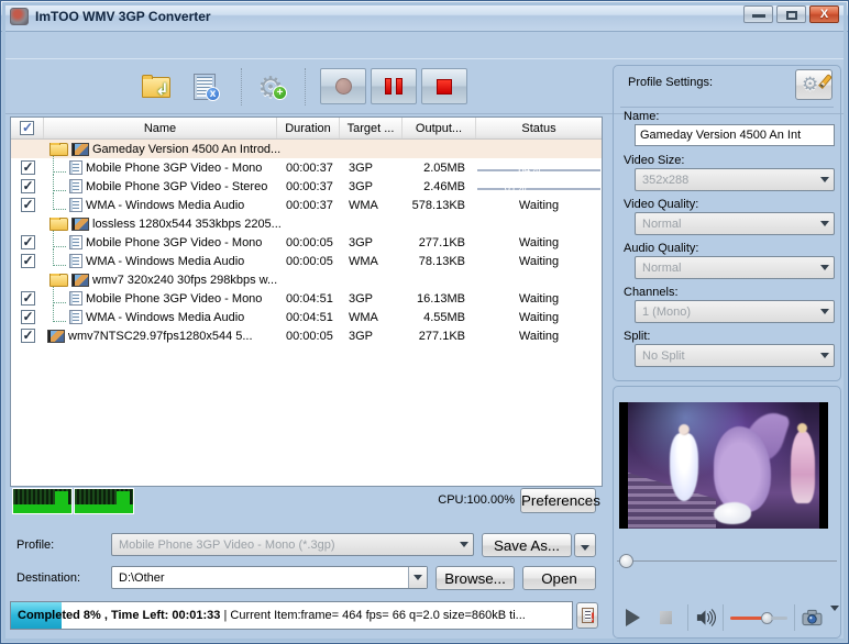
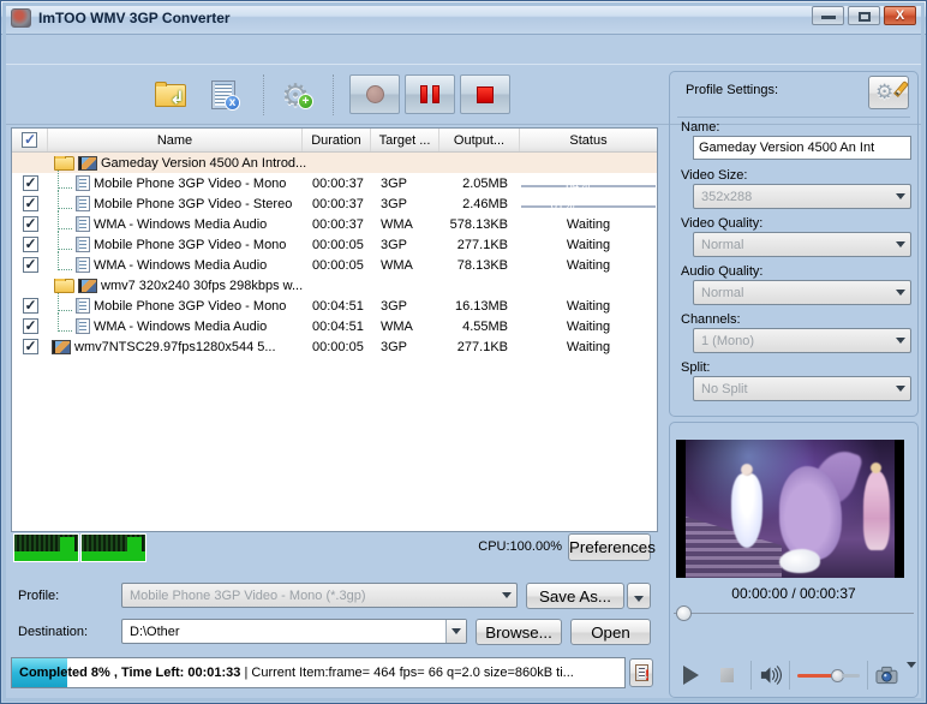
  ImTOO WMV 3GP Converter
  X
  ↲
  x
  ⚙
  +
  Name
  Duration
  Target ...
  Output...
  Status
  Gameday Version 4500 An Introd...
  Mobile Phone 3GP Video - Mono
  00:00:37
  3GP
  2.05MB
  84%
  Mobile Phone 3GP Video - Stereo
  00:00:37
  3GP
  2.46MB
  61%
  WMA - Windows Media Audio
  00:00:37
  WMA
  578.13KB
  Waiting
- lossless 1280x544 353kbps 2205...
  Mobile Phone 3GP Video - Mono
  00:00:05
  3GP
  277.1KB
  Waiting
  WMA - Windows Media Audio
  00:00:05
  WMA
  78.13KB
  Waiting
  wmv7 320x240 30fps 298kbps w...
  Mobile Phone 3GP Video - Mono
  00:04:51
  3GP
  16.13MB
  Waiting
  WMA - Windows Media Audio
  00:04:51
  WMA
  4.55MB
  Waiting
  wmv7NTSC29.97fps1280x544 5...
  00:00:05
  3GP
  277.1KB
  Waiting
  CPU:100.00%
  Preferences
  Profile:
  Mobile Phone 3GP Video - Mono (*.3gp)
  Save As...
  Destination:
  D:\Other
  Browse...
  Open
  Completed 8% , Time Left: 00:01:33 | Current Item:frame= 464 fps= 66 q=2.0 size=860kB ti...
  !
  Profile Settings:
  ⚙
  Name:
  Gameday Version 4500 An Int
  Video Size:
  352x288
  Video Quality:
  Normal
  Audio Quality:
  Normal
  Channels:
  1 (Mono)
  Split:
  No Split
+ 00:00:00 / 00:00:37
